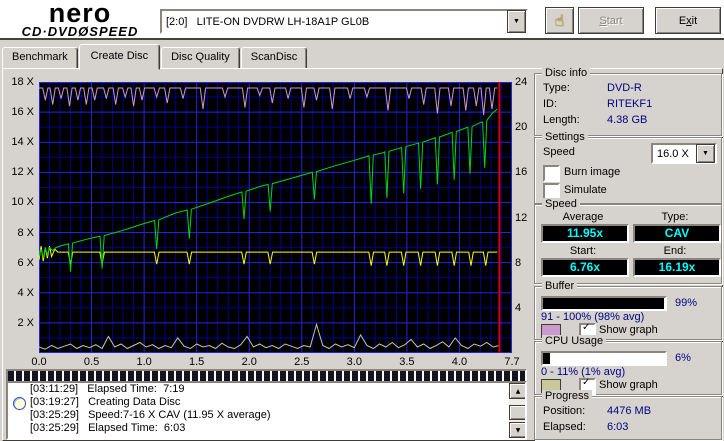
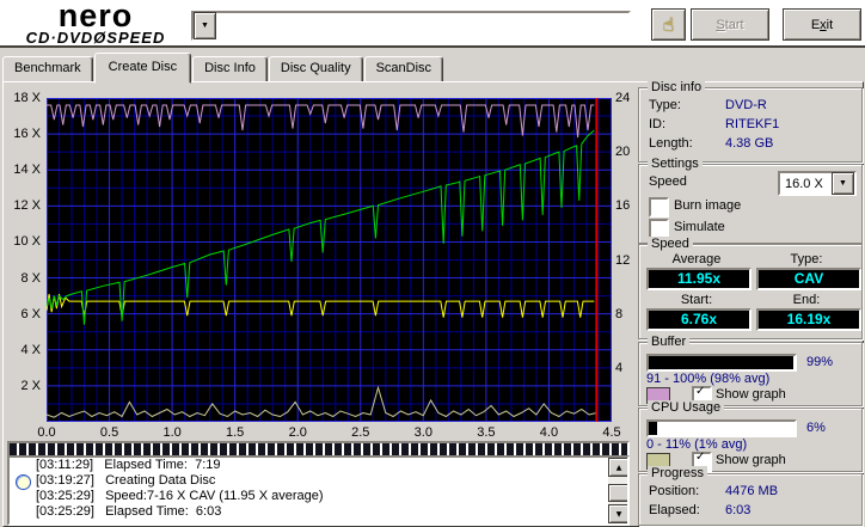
  nero
  CD·DVDØSPEED
- [2:0] LITE-ON DVDRW LH-18A1P GL0B
  ☝
  Start
  Exit
  Benchmark
  Create Disc
+ Disc Info
  Disc Quality
  ScanDisc
  18 X
  16 X
  14 X
  12 X
  10 X
  8 X
  6 X
  4 X
  2 X
  24
  20
  16
  12
  8
  4
  0.0
  0.5
  1.0
  1.5
  2.0
  2.5
  3.0
  3.5
  4.0
- 7.7
+ 4.5
  [03:11:29] Elapsed Time: 7:19
  [03:19:27] Creating Data Disc
  [03:25:29] Speed:7-16 X CAV (11.95 X average)
  [03:25:29] Elapsed Time: 6:03
  Disc info
  Type:
  DVD-R
  ID:
  RITEKF1
  Length:
  4.38 GB
  Settings
  Speed
  16.0 X
  Burn image
  Simulate
  Speed
  Average
  11.95x
  Type:
  CAV
  Start:
  6.76x
  End:
  16.19x
  Buffer
  99%
  91 - 100% (98% avg)
  ✓
  Show graph
  CPU Usage
  6%
  0 - 11% (1% avg)
  ✓
  Show graph
  Progress
  Position:
  4476 MB
  Elapsed:
  6:03
